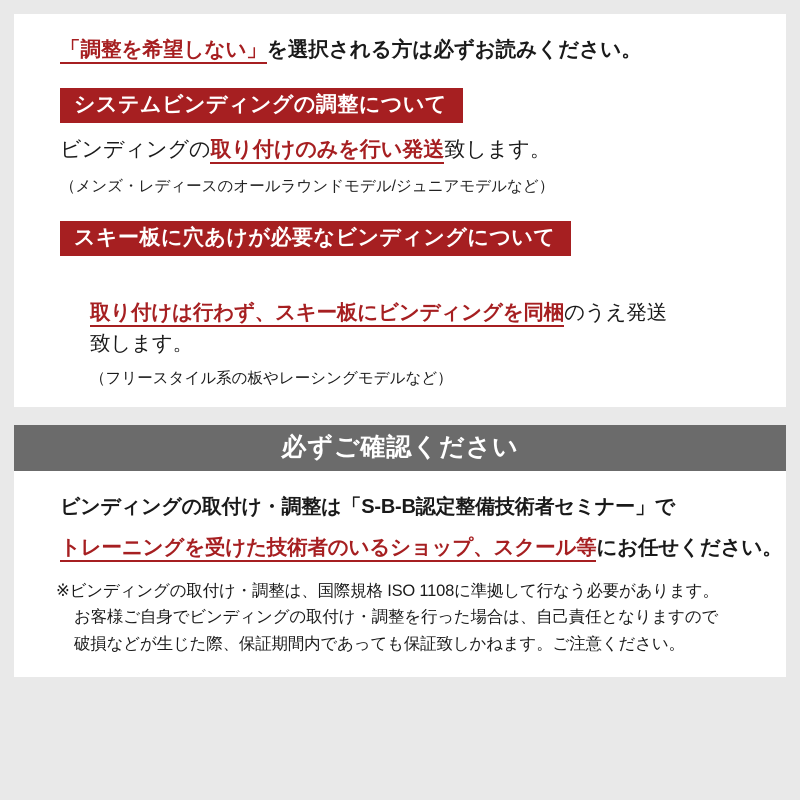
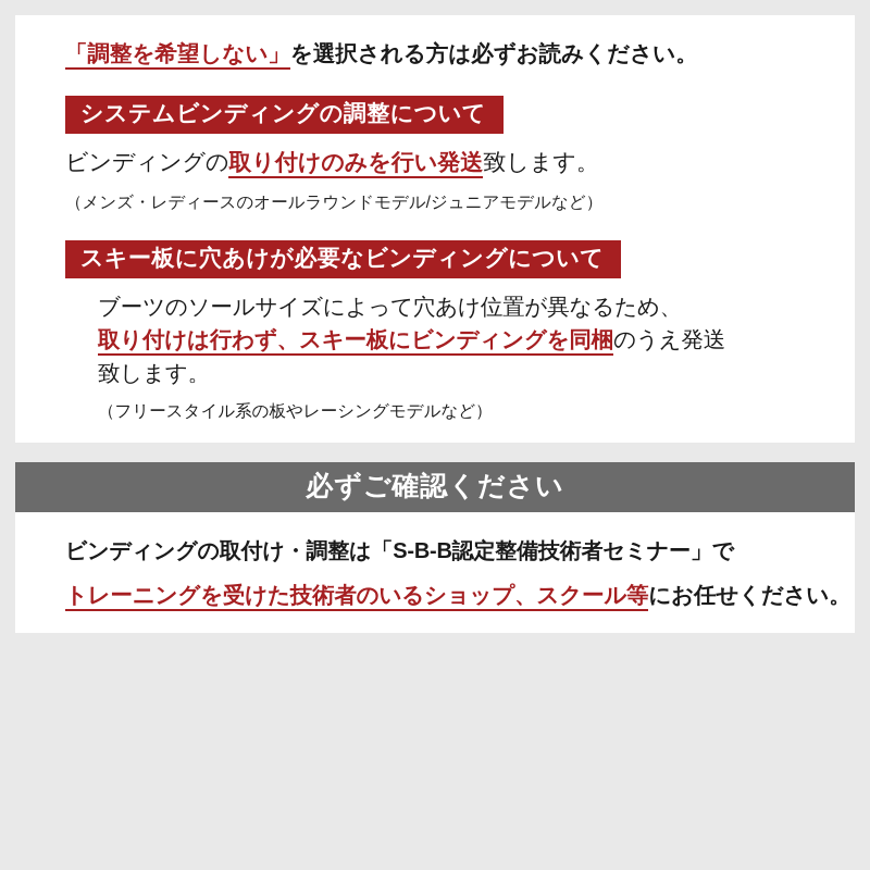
  「調整を希望しない」を選択される方は必ずお読みください。
  システムビンディングの調整について
  ビンディングの取り付けのみを行い発送致します。
  （メンズ・レディースのオールラウンドモデル/ジュニアモデルなど）
  スキー板に穴あけが必要なビンディングについて
+ ブーツのソールサイズによって穴あけ位置が異なるため、
  取り付けは行わず、スキー板にビンディングを同梱のうえ発送
  致します。
  （フリースタイル系の板やレーシングモデルなど）
  必ずご確認ください
  ビンディングの取付け・調整は「S-B-B認定整備技術者セミナー」で
  トレーニングを受けた技術者のいるショップ、スクール等にお任せください。
- ※ビンディングの取付け・調整は、国際規格 ISO 1108に準拠して行なう必要があります。
- お客様ご自身でビンディングの取付け・調整を行った場合は、自己責任となりますので
- 破損などが生じた際、保証期間内であっても保証致しかねます。ご注意ください。
